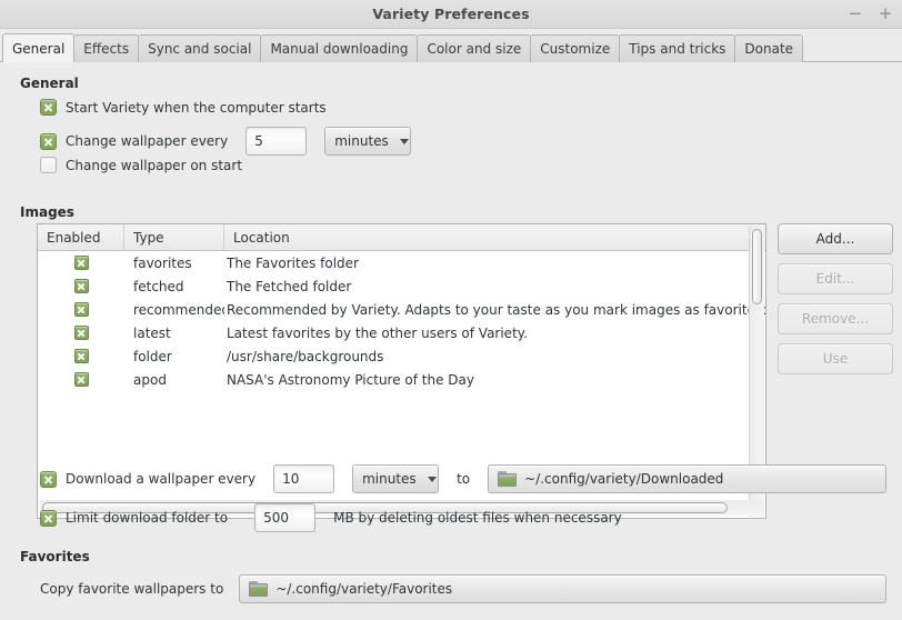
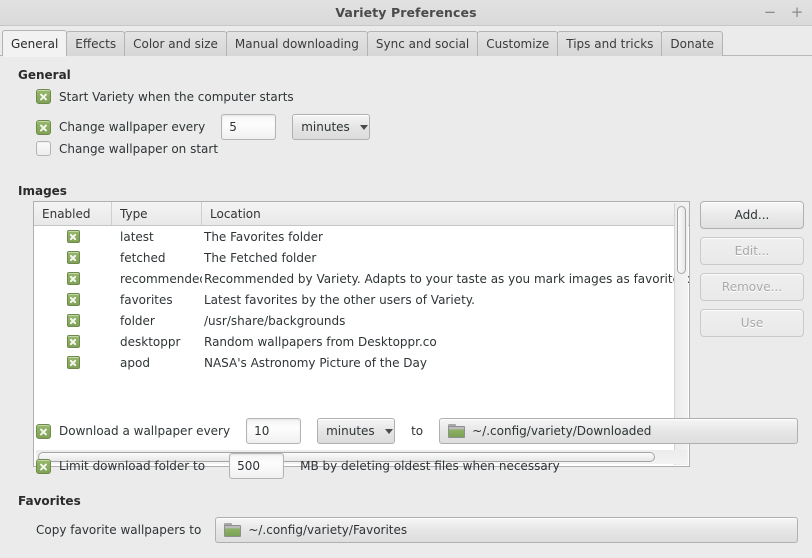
  Variety Preferences
  −
  +
  General
  Effects
- Sync and social
+ Color and size
  Manual downloading
- Color and size
+ Sync and social
  Customize
  Tips and tricks
  Donate
  General
  Start Variety when the computer starts
  Change wallpaper every
  5
  minutes
  Change wallpaper on start
  Images
  Enabled
  Type
  Location
- favorites
+ latest
  The Favorites folder
  fetched
  The Fetched folder
  recommende
  Recommended by Variety. Adapts to your taste as you mark images as favorit
- latest
+ favorites
  Latest favorites by the other users of Variety.
  folder
  /usr/share/backgrounds
+ desktoppr
+ Random wallpapers from Desktoppr.co
  apod
  NASA's Astronomy Picture of the Day
  Add...
  Edit...
  Remove...
  Use
  Download a wallpaper every
  10
  minutes
  to
  ~/.config/variety/Downloaded
  Limit download folder to
  500
  MB by deleting oldest files when necessary
  Favorites
  Copy favorite wallpapers to
  ~/.config/variety/Favorites
